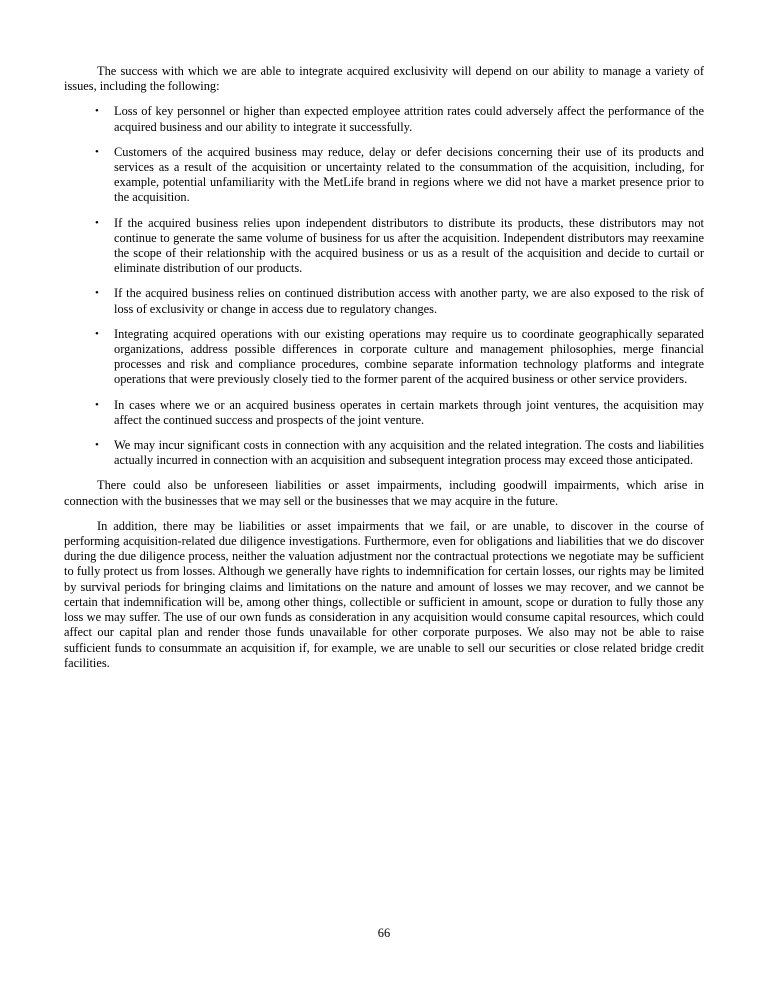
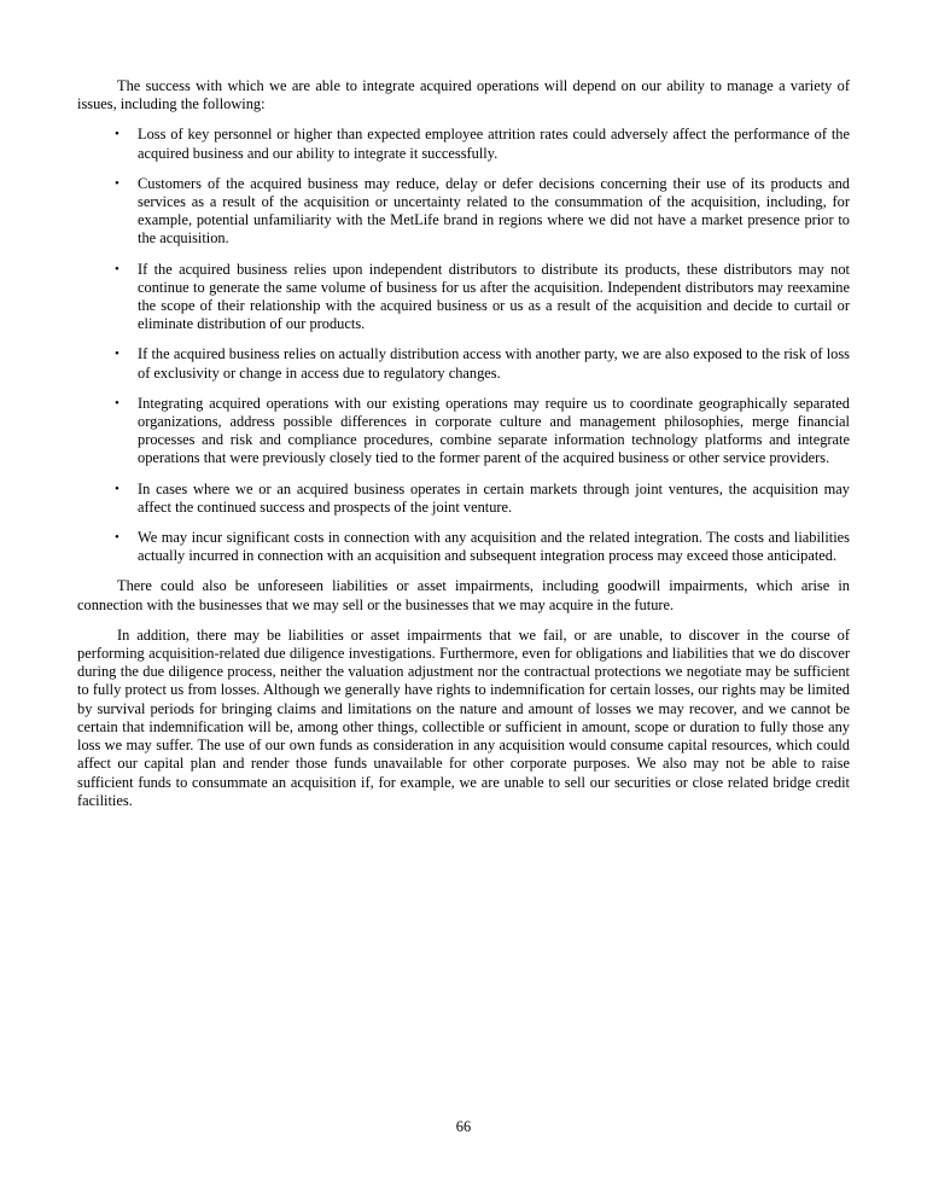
- The success with which we are able to integrate acquired exclusivity will depend on our ability to manage a variety of issues, including the following:
+ The success with which we are able to integrate acquired operations will depend on our ability to manage a variety of issues, including the following:
  •
  Loss of key personnel or higher than expected employee attrition rates could adversely affect the performance of the acquired business and our ability to integrate it successfully.
  •
  Customers of the acquired business may reduce, delay or defer decisions concerning their use of its products and services as a result of the acquisition or uncertainty related to the consummation of the acquisition, including, for example, potential unfamiliarity with the MetLife brand in regions where we did not have a market presence prior to the acquisition.
  •
  If the acquired business relies upon independent distributors to distribute its products, these distributors may not continue to generate the same volume of business for us after the acquisition. Independent distributors may reexamine the scope of their relationship with the acquired business or us as a result of the acquisition and decide to curtail or eliminate distribution of our products.
  •
- If the acquired business relies on continued distribution access with another party, we are also exposed to the risk of loss of exclusivity or change in access due to regulatory changes.
+ If the acquired business relies on actually distribution access with another party, we are also exposed to the risk of loss of exclusivity or change in access due to regulatory changes.
  •
  Integrating acquired operations with our existing operations may require us to coordinate geographically separated organizations, address possible differences in corporate culture and management philosophies, merge financial processes and risk and compliance procedures, combine separate information technology platforms and integrate operations that were previously closely tied to the former parent of the acquired business or other service providers.
  •
  In cases where we or an acquired business operates in certain markets through joint ventures, the acquisition may affect the continued success and prospects of the joint venture.
  •
  We may incur significant costs in connection with any acquisition and the related integration. The costs and liabilities actually incurred in connection with an acquisition and subsequent integration process may exceed those anticipated.
  There could also be unforeseen liabilities or asset impairments, including goodwill impairments, which arise in connection with the businesses that we may sell or the businesses that we may acquire in the future.
  In addition, there may be liabilities or asset impairments that we fail, or are unable, to discover in the course of performing acquisition-related due diligence investigations. Furthermore, even for obligations and liabilities that we do discover during the due diligence process, neither the valuation adjustment nor the contractual protections we negotiate may be sufficient to fully protect us from losses. Although we generally have rights to indemnification for certain losses, our rights may be limited by survival periods for bringing claims and limitations on the nature and amount of losses we may recover, and we cannot be certain that indemnification will be, among other things, collectible or sufficient in amount, scope or duration to fully those any loss we may suffer. The use of our own funds as consideration in any acquisition would consume capital resources, which could affect our capital plan and render those funds unavailable for other corporate purposes. We also may not be able to raise sufficient funds to consummate an acquisition if, for example, we are unable to sell our securities or close related bridge credit facilities.
  66
